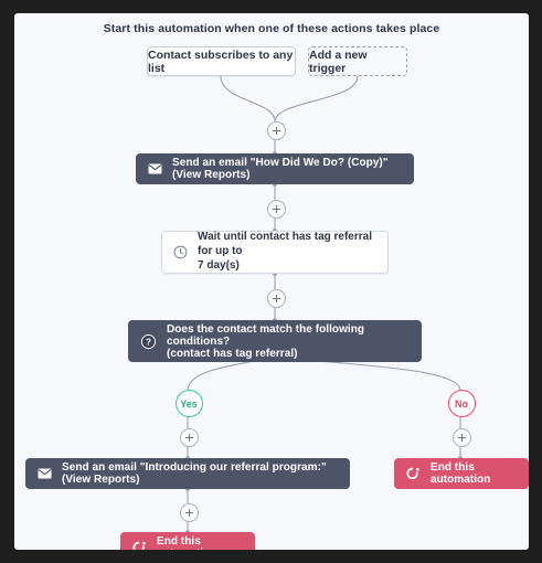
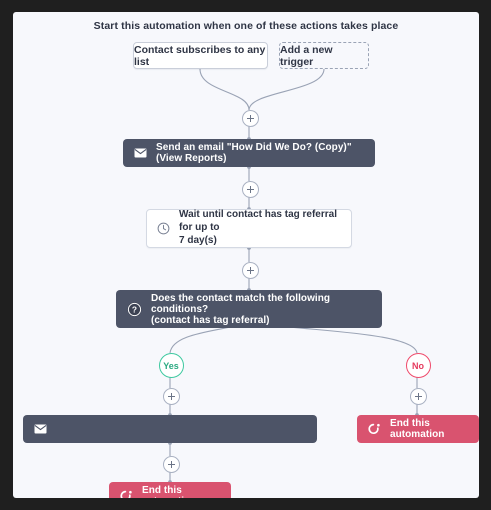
  Start this automation when one of these actions takes place
  Contact subscribes to any list
  Add a new trigger
  Send an email "How Did We Do? (Copy)" (View Reports)
  Wait until contact has tag referral for up to
  7 day(s)
  ?
  Does the contact match the following conditions?
  (contact has tag referral)
  Yes
  No
- Send an email "Introducing our referral program:" (View Reports)
  End this automation
